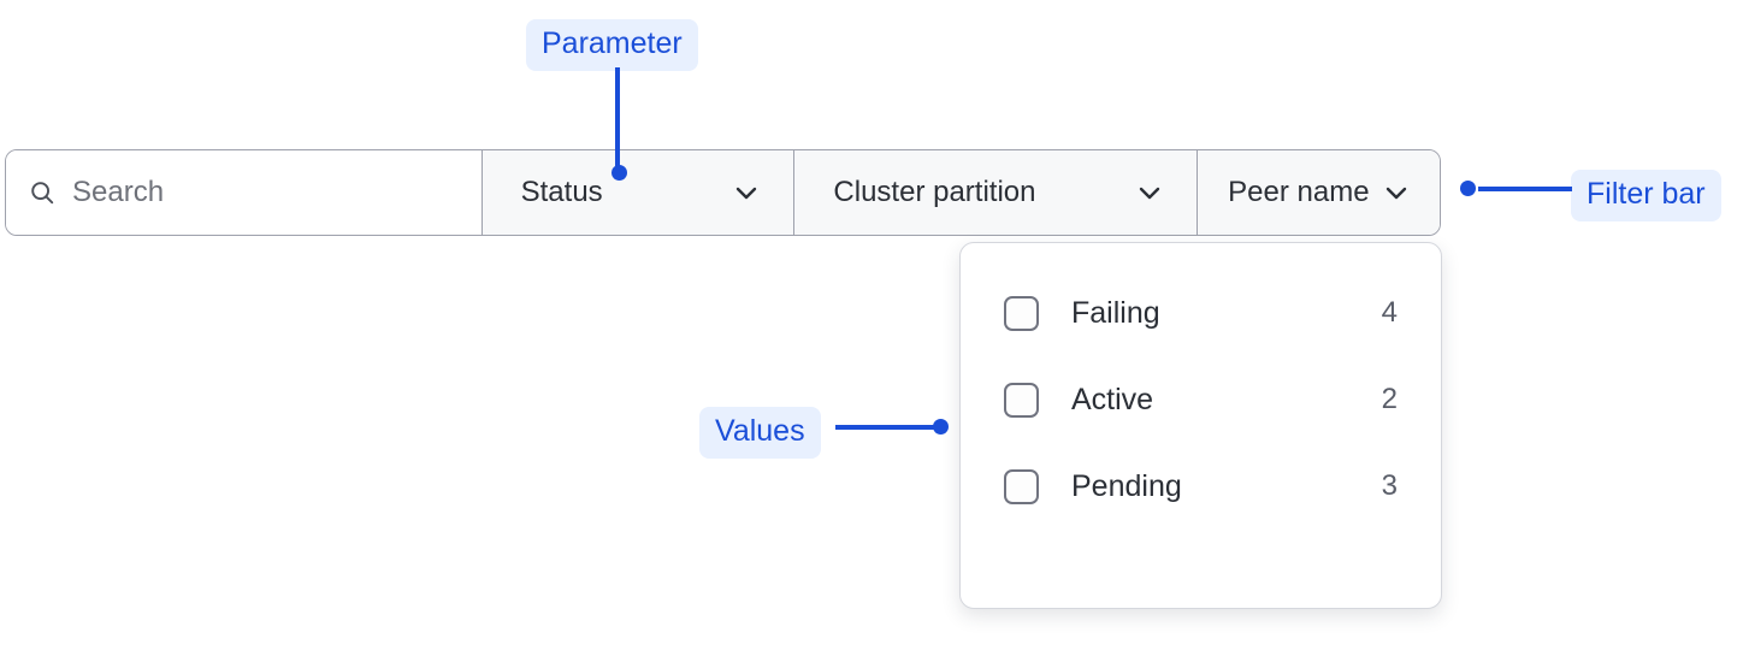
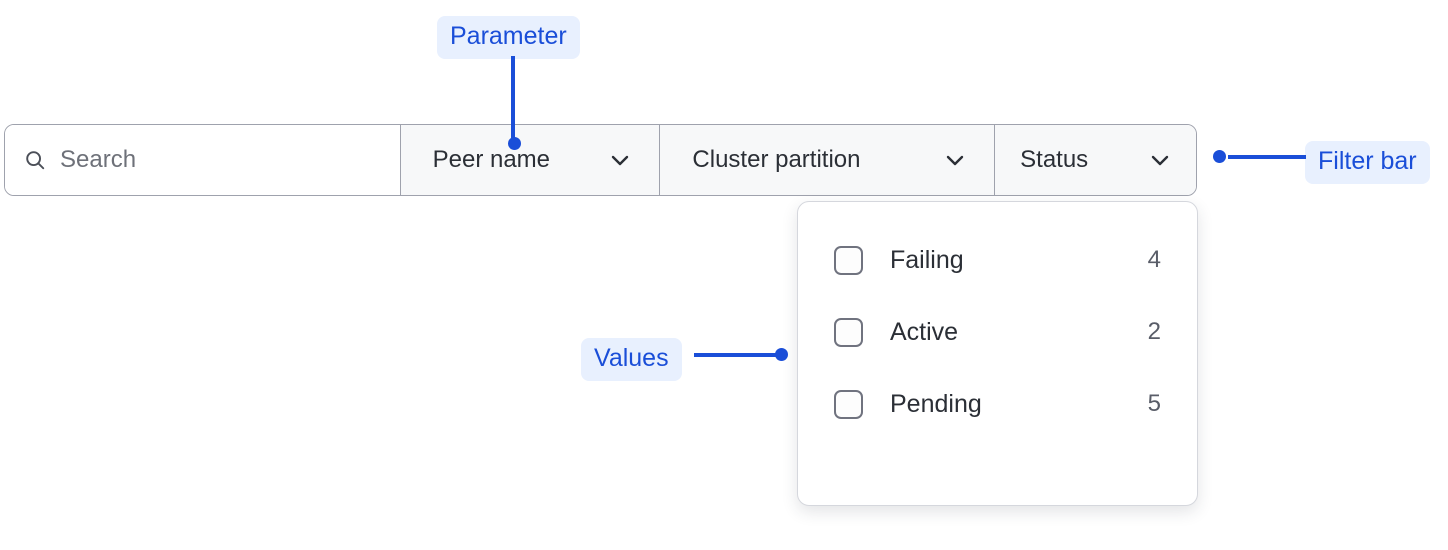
  Search
- Status
+ Peer name
  Cluster partition
- Peer name
+ Status
  Failing
  4
  Active
  2
  Pending
- 3
+ 5
  Parameter
  Filter bar
  Values
